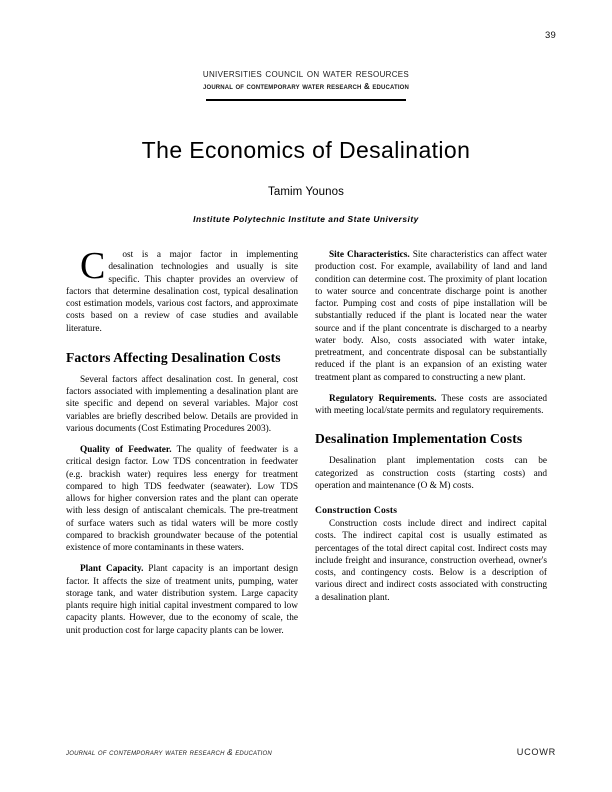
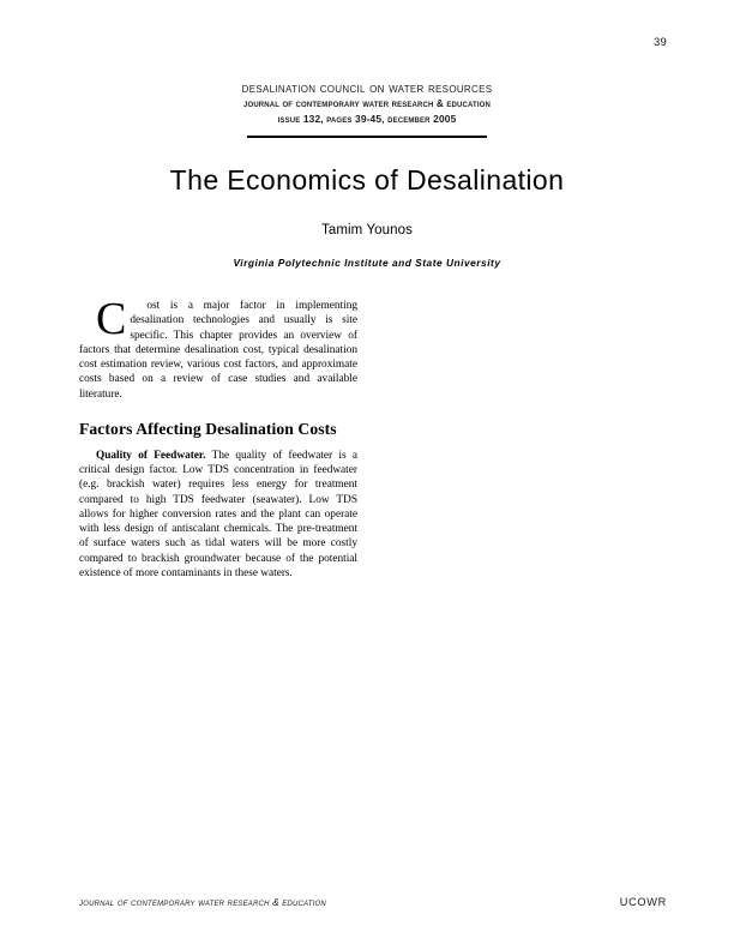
  39
- universities council on water resources
+ desalination council on water resources
  journal of contemporary water research & education
+ issue 132, pages 39-45, december 2005
  The Economics of Desalination
  Tamim Younos
- Institute Polytechnic Institute and State University
+ Virginia Polytechnic Institute and State University
  C
- ost is a major factor in implementing desalination technologies and usually is site specific. This chapter provides an overview of factors that determine desalination cost, typical desalination cost estimation models, various cost factors, and approximate costs based on a review of case studies and available literature.
+ ost is a major factor in implementing desalination technologies and usually is site specific. This chapter provides an overview of factors that determine desalination cost, typical desalination cost estimation review, various cost factors, and approximate costs based on a review of case studies and available literature.
  Factors Affecting Desalination Costs
- Several factors affect desalination cost. In general, cost factors associated with implementing a desalination plant are site specific and depend on several variables. Major cost variables are briefly described below. Details are provided in various documents (Cost Estimating Procedures 2003).
  Quality of Feedwater. The quality of feedwater is a critical design factor. Low TDS concentration in feedwater (e.g. brackish water) requires less energy for treatment compared to high TDS feedwater (seawater). Low TDS allows for higher conversion rates and the plant can operate with less design of antiscalant chemicals. The pre-treatment of surface waters such as tidal waters will be more costly compared to brackish groundwater because of the potential existence of more contaminants in these waters.
- Plant Capacity. Plant capacity is an important design factor. It affects the size of treatment units, pumping, water storage tank, and water distribution system. Large capacity plants require high initial capital investment compared to low capacity plants. However, due to the economy of scale, the unit production cost for large capacity plants can be lower.
- Site Characteristics. Site characteristics can affect water production cost. For example, availability of land and land condition can determine cost. The proximity of plant location to water source and concentrate discharge point is another factor. Pumping cost and costs of pipe installation will be substantially reduced if the plant is located near the water source and if the plant concentrate is discharged to a nearby water body. Also, costs associated with water intake, pretreatment, and concentrate disposal can be substantially reduced if the plant is an expansion of an existing water treatment plant as compared to constructing a new plant.
- Regulatory Requirements. These costs are associated with meeting local/state permits and regulatory requirements.
- Desalination Implementation Costs
- Desalination plant implementation costs can be categorized as construction costs (starting costs) and operation and maintenance (O & M) costs.
- Construction Costs
- Construction costs include direct and indirect capital costs. The indirect capital cost is usually estimated as percentages of the total direct capital cost. Indirect costs may include freight and insurance, construction overhead, owner's costs, and contingency costs. Below is a description of various direct and indirect costs associated with constructing a desalination plant.
  journal of contemporary water research & education
  UCOWR
